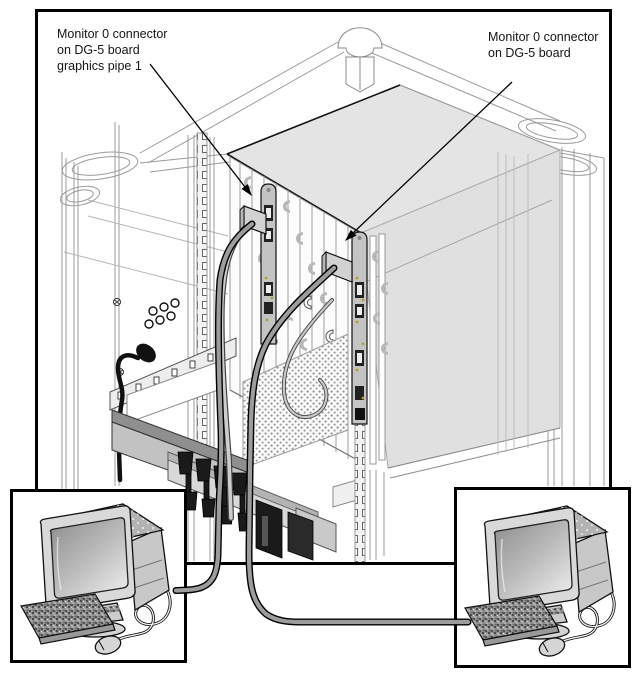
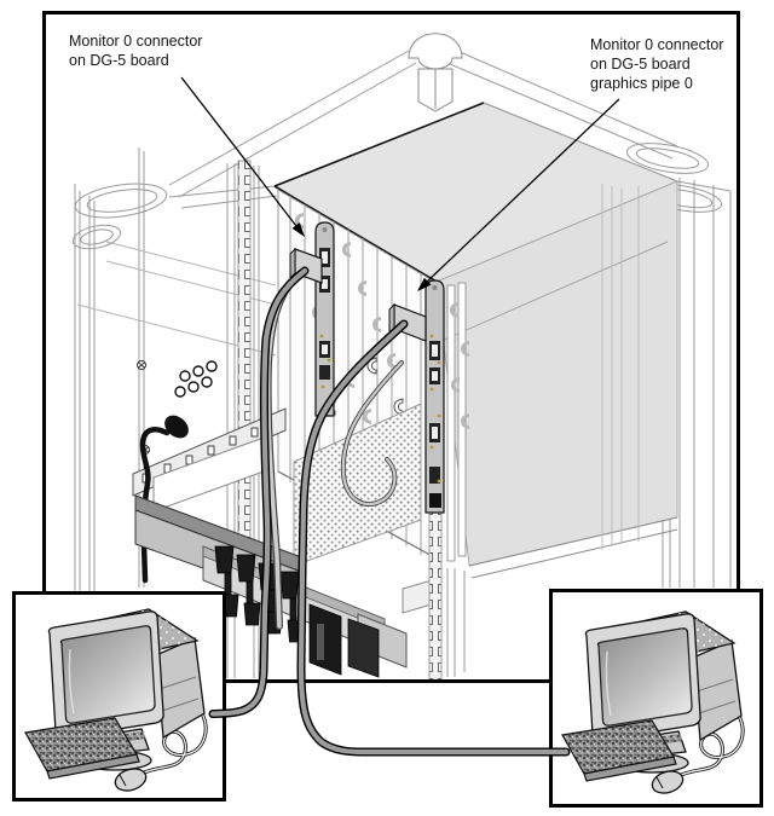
  Monitor 0 connector
  on DG-5 board
- graphics pipe 1
  Monitor 0 connector
  on DG-5 board
+ graphics pipe 0
